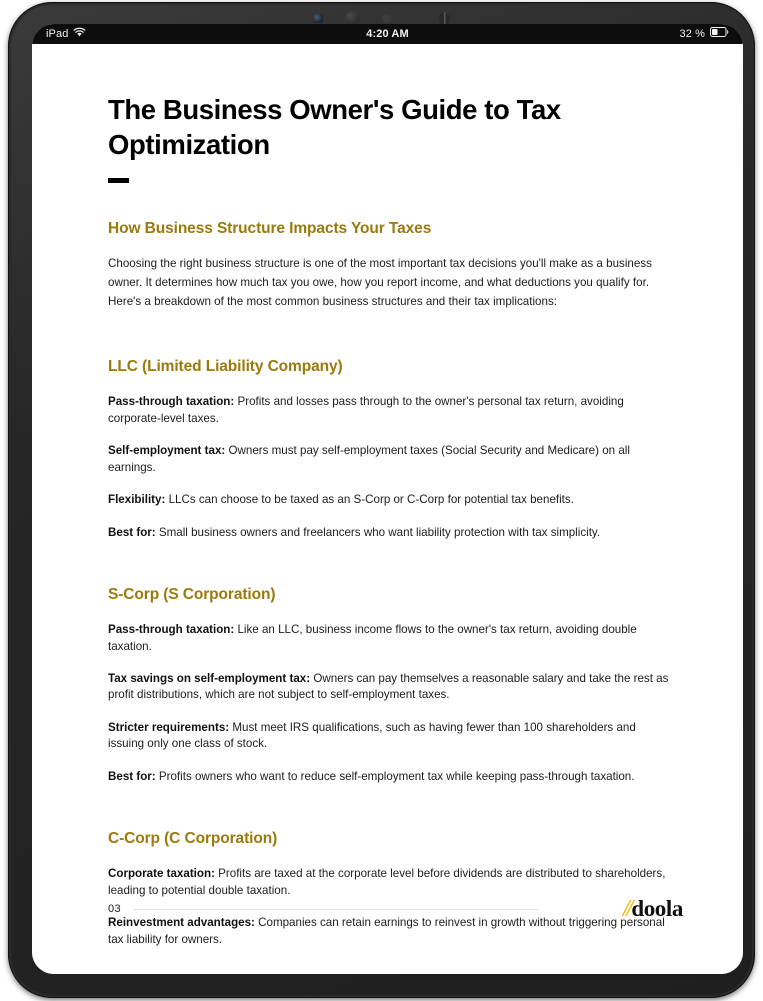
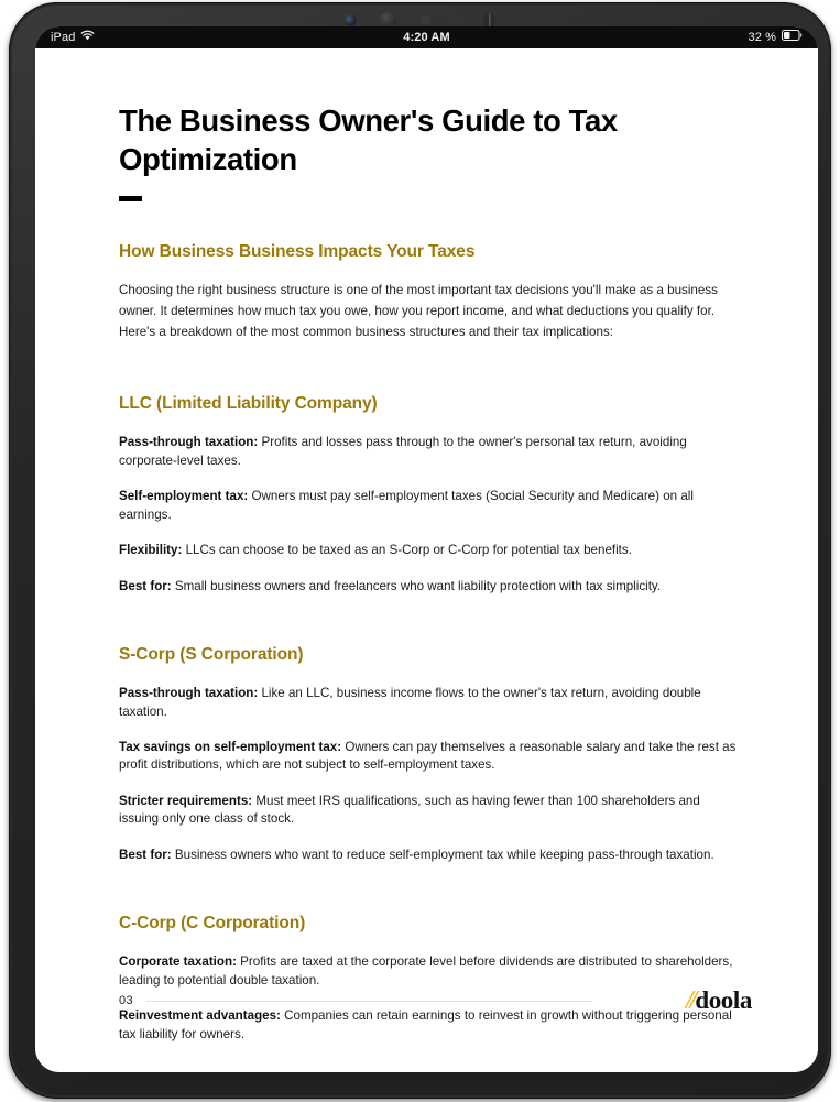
  iPad
  4:20 AM
  32 %
  The Business Owner's Guide to Tax Optimization
- How Business Structure Impacts Your Taxes
+ How Business Business Impacts Your Taxes
  Choosing the right business structure is one of the most important tax decisions you'll make as a business owner. It determines how much tax you owe, how you report income, and what deductions you qualify for. Here's a breakdown of the most common business structures and their tax implications:
  LLC (Limited Liability Company)
  Pass-through taxation: Profits and losses pass through to the owner's personal tax return, avoiding corporate-level taxes.
  Self-employment tax: Owners must pay self-employment taxes (Social Security and Medicare) on all earnings.
  Flexibility: LLCs can choose to be taxed as an S-Corp or C-Corp for potential tax benefits.
  Best for: Small business owners and freelancers who want liability protection with tax simplicity.
  S-Corp (S Corporation)
  Pass-through taxation: Like an LLC, business income flows to the owner's tax return, avoiding double taxation.
  Tax savings on self-employment tax: Owners can pay themselves a reasonable salary and take the rest as profit distributions, which are not subject to self-employment taxes.
  Stricter requirements: Must meet IRS qualifications, such as having fewer than 100 shareholders and issuing only one class of stock.
- Best for: Profits owners who want to reduce self-employment tax while keeping pass-through taxation.
+ Best for: Business owners who want to reduce self-employment tax while keeping pass-through taxation.
  C-Corp (C Corporation)
  Corporate taxation: Profits are taxed at the corporate level before dividends are distributed to shareholders, leading to potential double taxation.
  Reinvestment advantages: Companies can retain earnings to reinvest in growth without triggering personal tax liability for owners.
  03
  //
  doola
